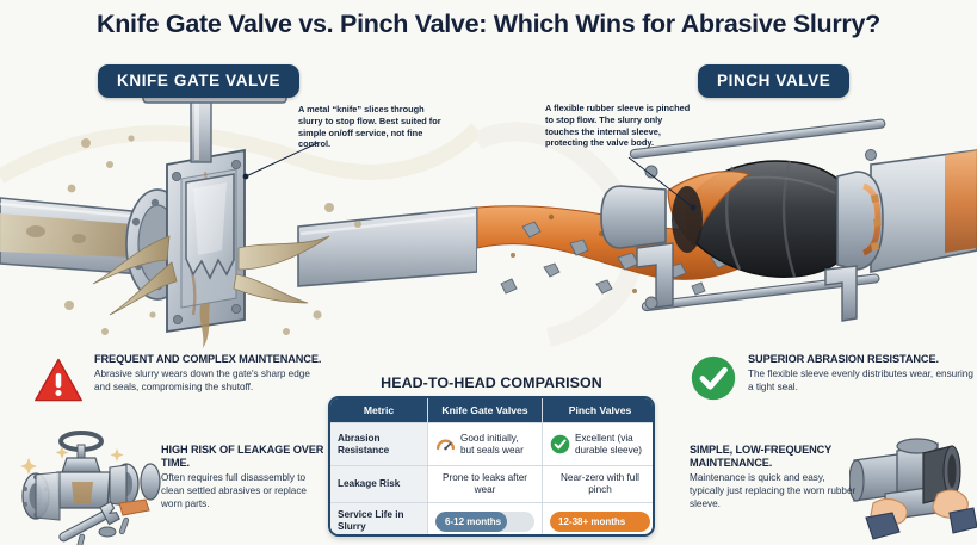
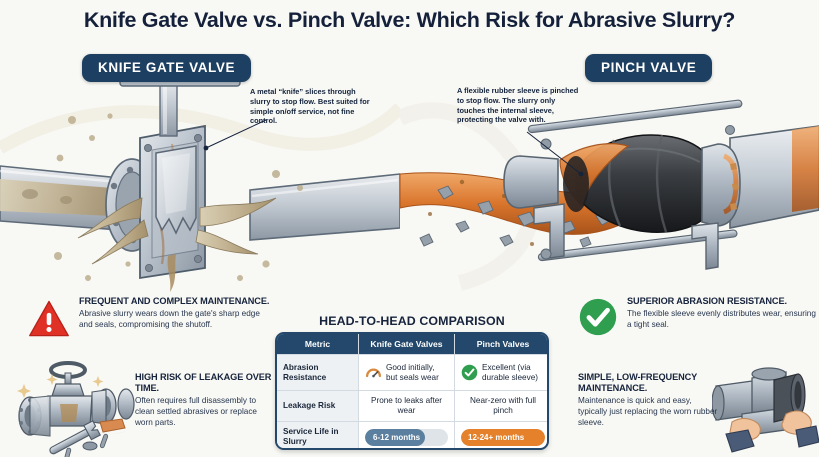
- Knife Gate Valve vs. Pinch Valve: Which Wins for Abrasive Slurry?
+ Knife Gate Valve vs. Pinch Valve: Which Risk for Abrasive Slurry?
  A metal “knife” slices through slurry to stop flow. Best suited for simple on/off service, not fine conrol.
- A flexible rubber sleeve is pinched to stop flow. The slurry only touches the internal sleeve, protecting the valve body.
+ A flexible rubber sleeve is pinched to stop flow. The slurry only touches the internal sleeve, protecting the valve with.
  KNIFE GATE VALVE
  PINCH VALVE
  FREQUENT AND COMPLEX MAINTENANCE.
  Abrasive slurry wears down the gate's sharp edge and seals, compromising the shutoff.
  SUPERIOR ABRASION RESISTANCE.
  The flexible sleeve evenly distributes wear, ensuring a tight seal.
  HIGH RISK OF LEAKAGE OVER TIME.
  Often requires full disassembly to clean settled abrasives or replace worn parts.
  SIMPLE, LOW-FREQUENCY MAINTENANCE.
  Maintenance is quick and easy, typically just replacing the worn rubber sleeve.
  HEAD-TO-HEAD COMPARISON
  Metric
  Knife Gate Valves
  Pinch Valves
  Abrasion Resistance
  Good initially, but seals wear
  Excellent (via durable sleeve)
  Leakage Risk
  Prone to leaks after wear
  Near-zero with full pinch
  Service Life in Slurry
  6-12 months
- 12-38+ months
+ 12-24+ months
